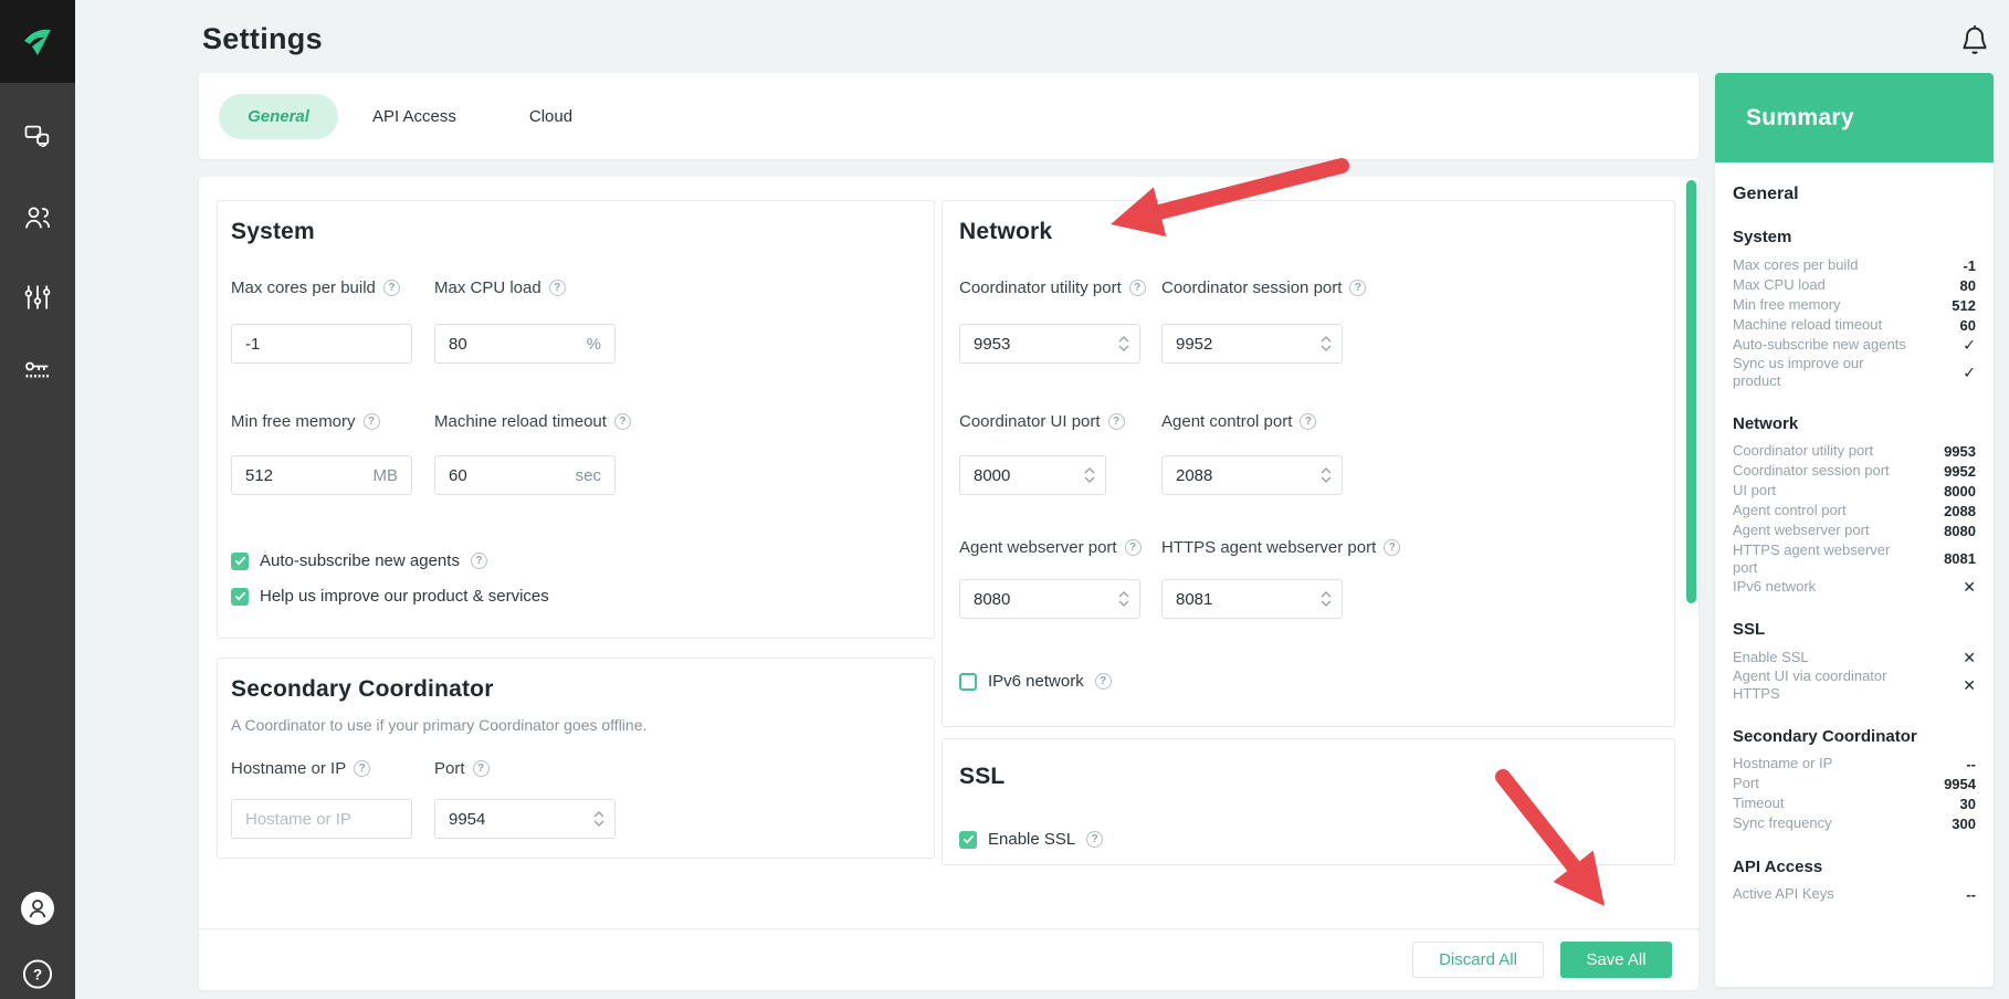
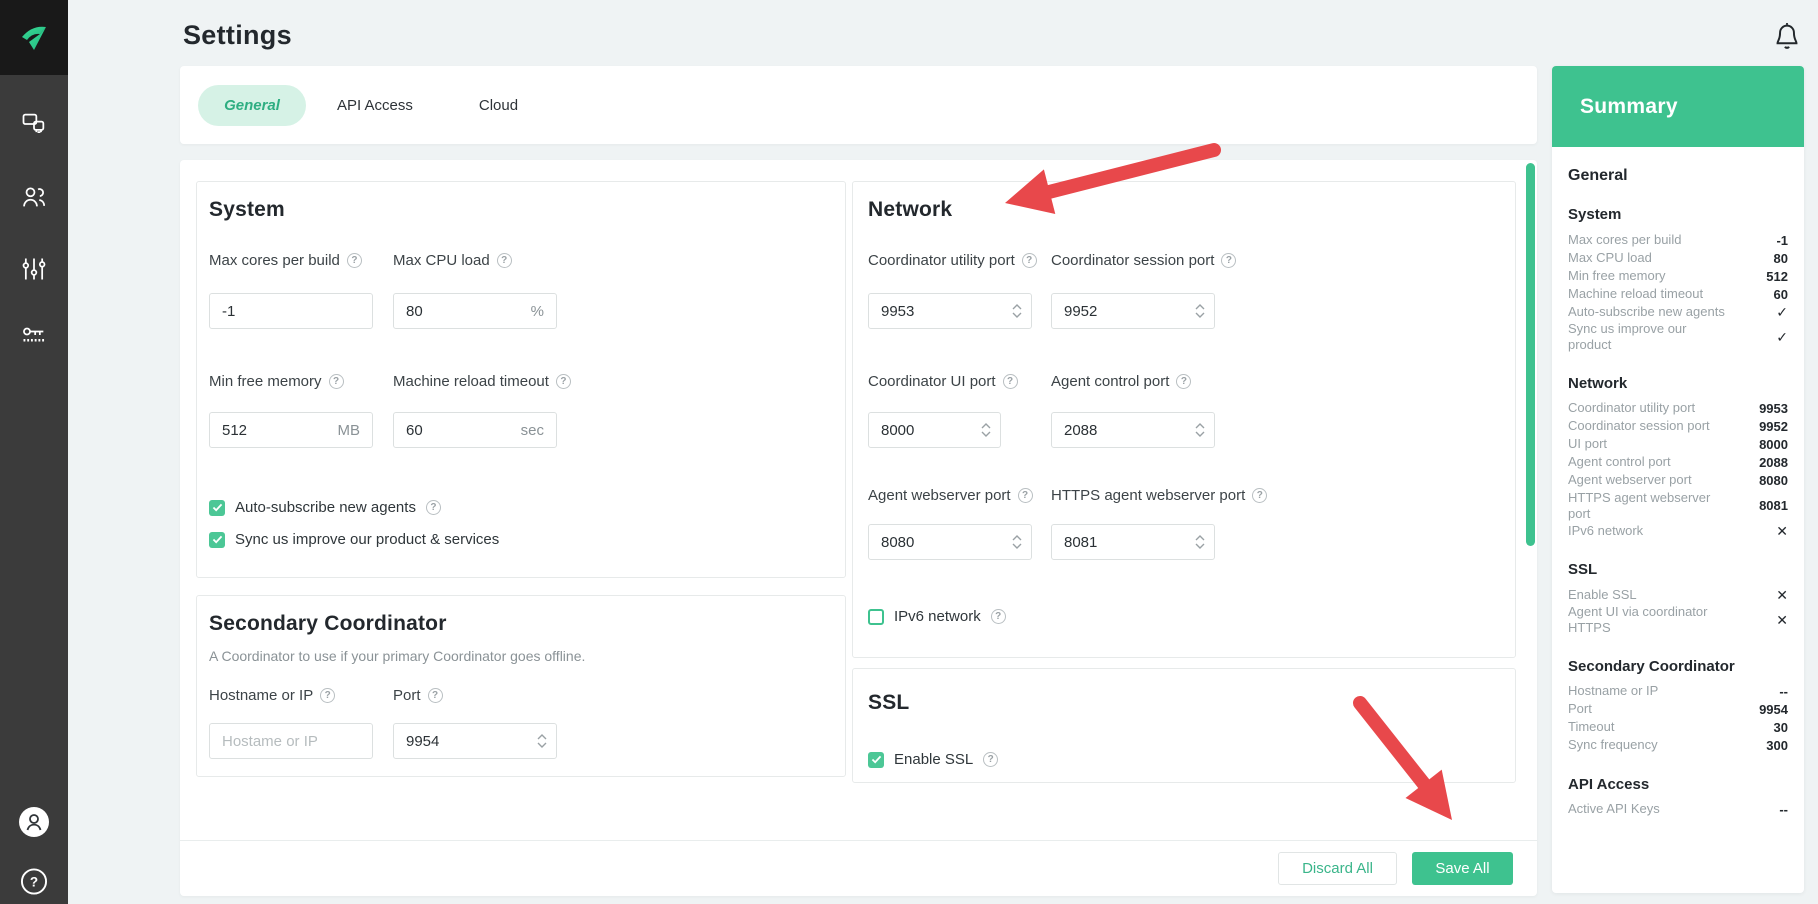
  ?
  Settings
  General
  API Access
  Cloud
  System
  Max cores per build
  ?
  -1
  Max CPU load
  ?
  80
  %
  Min free memory
  ?
  512
  MB
  Machine reload timeout
  ?
  60
  sec
  Auto-subscribe new agents
  ?
- Help us improve our product & services
+ Sync us improve our product & services
  Secondary Coordinator
  A Coordinator to use if your primary Coordinator goes offline.
  Hostname or IP
  ?
  Hostame or IP
  Port
  ?
  9954
  Network
  Coordinator utility port
  ?
  9953
  Coordinator session port
  ?
  9952
  Coordinator UI port
  ?
  8000
  Agent control port
  ?
  2088
  Agent webserver port
  ?
  8080
  HTTPS agent webserver port
  ?
  8081
  IPv6 network
  ?
  SSL
  Enable SSL
  ?
  Discard All
  Save All
  Summary
  General
  System
  Max cores per build
  -1
  Max CPU load
  80
  Min free memory
  512
  Machine reload timeout
  60
  Auto-subscribe new agents
  ✓
  Sync us improve our product
  ✓
  Network
  Coordinator utility port
  9953
  Coordinator session port
  9952
  UI port
  8000
  Agent control port
  2088
  Agent webserver port
  8080
  HTTPS agent webserver port
  8081
  IPv6 network
  ✕
  SSL
  Enable SSL
  ✕
  Agent UI via coordinator HTTPS
  ✕
  Secondary Coordinator
  Hostname or IP
  --
  Port
  9954
  Timeout
  30
  Sync frequency
  300
  API Access
  Active API Keys
  --
